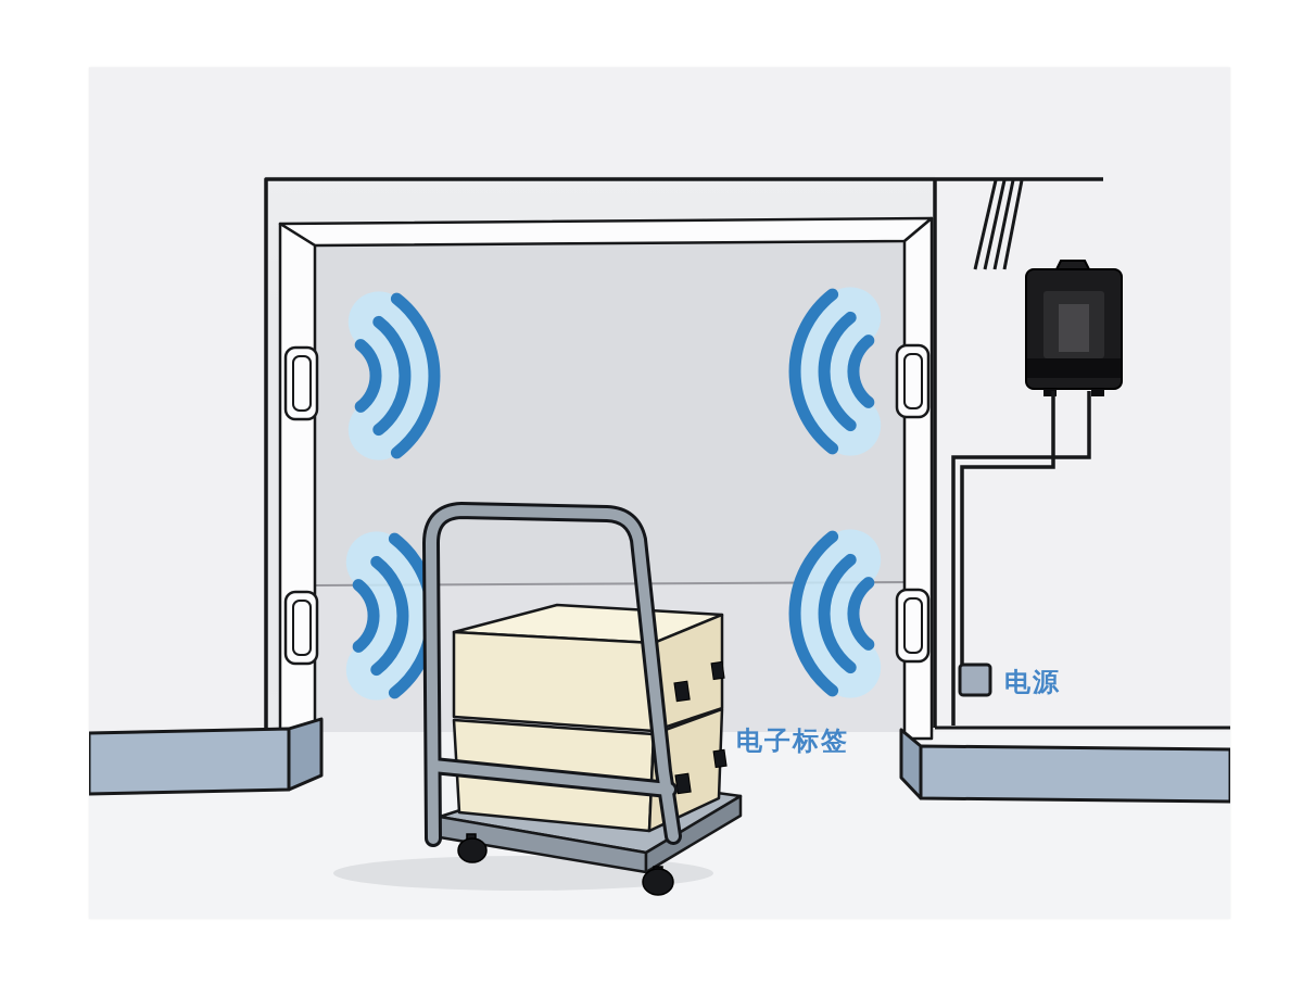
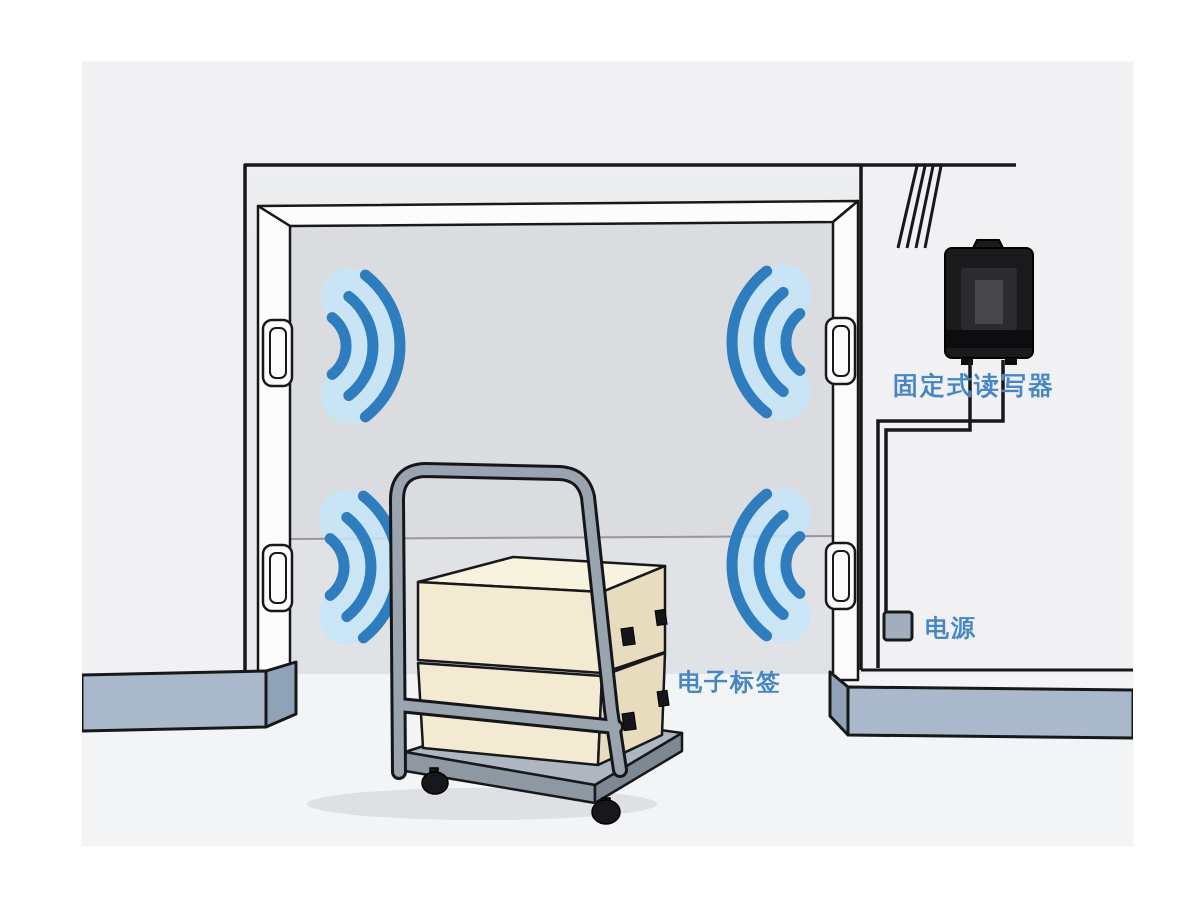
+ 固定式读写器
  电源
  电子标签
